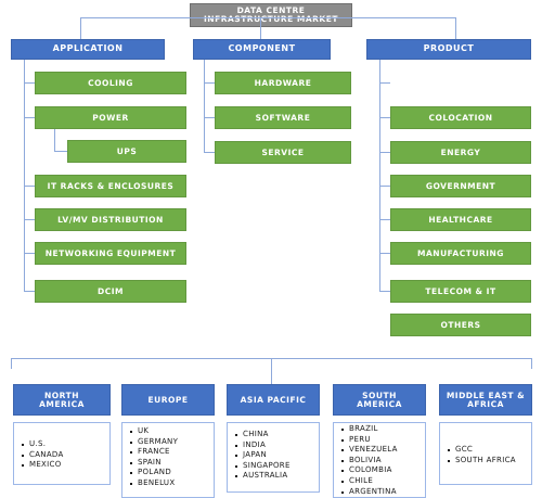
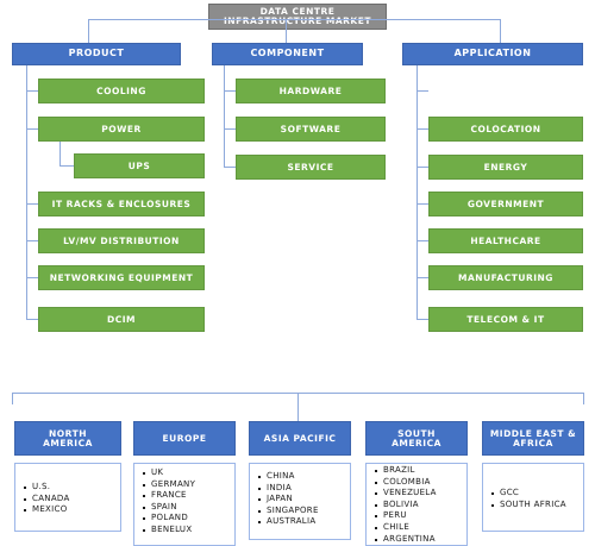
  DATA CENTRE
  INFRASTRUCTURE MARKET
- APPLICATION
+ PRODUCT
  COMPONENT
- PRODUCT
+ APPLICATION
  COOLING
  POWER
  UPS
  IT RACKS & ENCLOSURES
  LV/MV DISTRIBUTION
  NETWORKING EQUIPMENT
  DCIM
  HARDWARE
  SOFTWARE
  SERVICE
  COLOCATION
  ENERGY
  GOVERNMENT
  HEALTHCARE
  MANUFACTURING
  TELECOM & IT
- OTHERS
  NORTH
  AMERICA
  EUROPE
  ASIA PACIFIC
  SOUTH
  AMERICA
  MIDDLE EAST &
  AFRICA
  U.S.
  CANADA
  MEXICO
  UK
  GERMANY
  FRANCE
  SPAIN
  POLAND
  BENELUX
  CHINA
  INDIA
  JAPAN
  SINGAPORE
  AUSTRALIA
  BRAZIL
- PERU
+ COLOMBIA
  VENEZUELA
  BOLIVIA
- COLOMBIA
+ PERU
  CHILE
  ARGENTINA
  GCC
  SOUTH AFRICA
